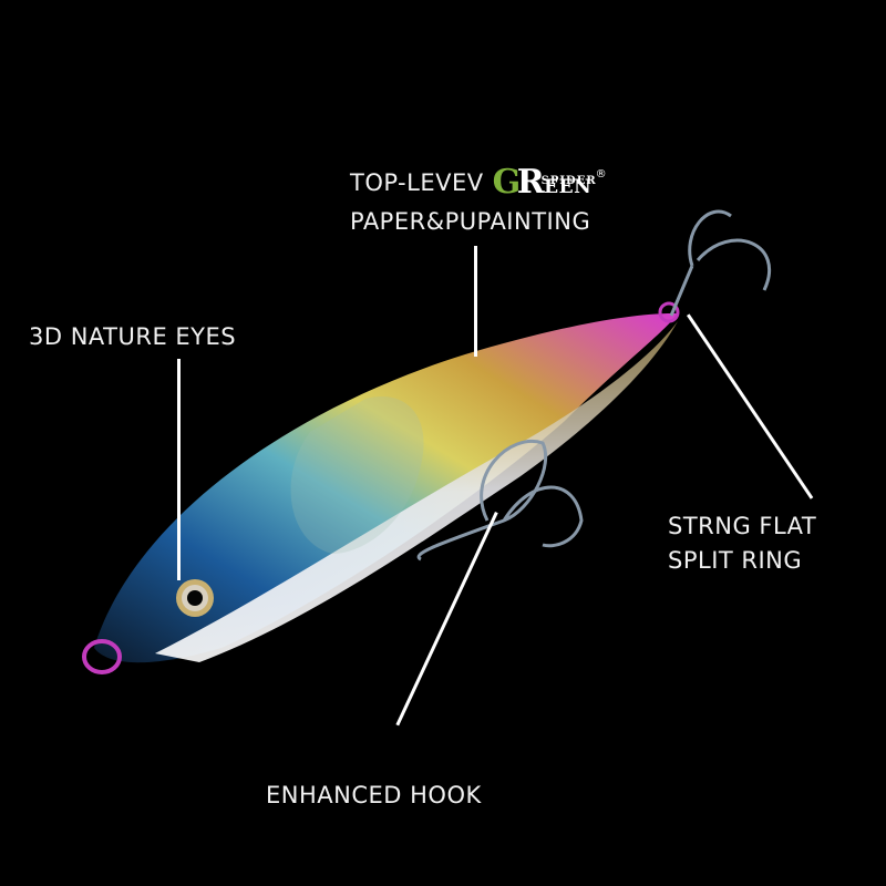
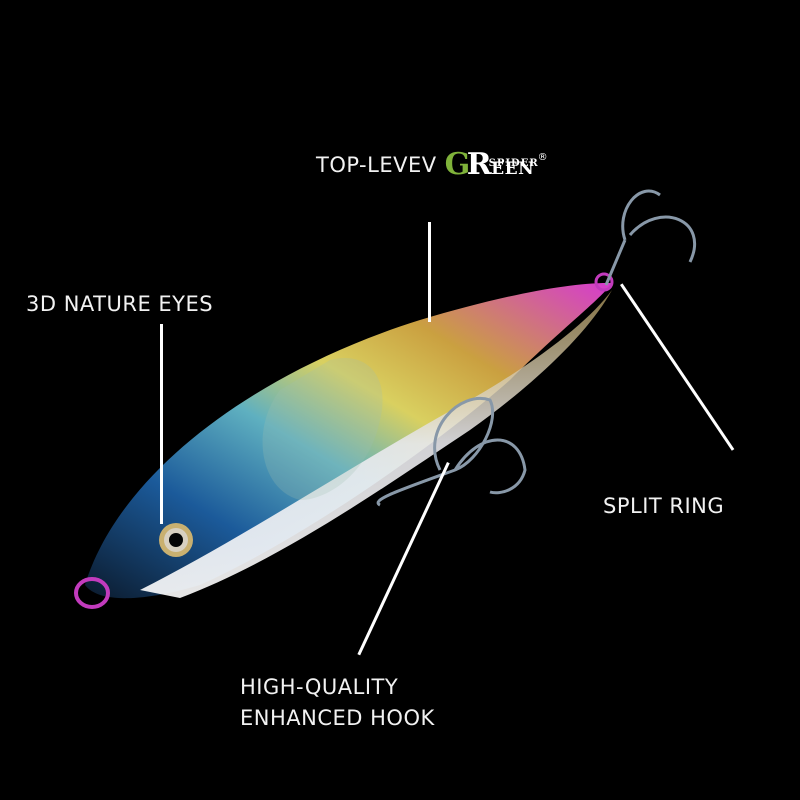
  TOP-LEVEV GREEN
  SPIDER
  ®
- PAPER&PUPAINTING
  3D NATURE EYES
- STRNG FLAT
  SPLIT RING
+ HIGH-QUALITY
  ENHANCED HOOK
